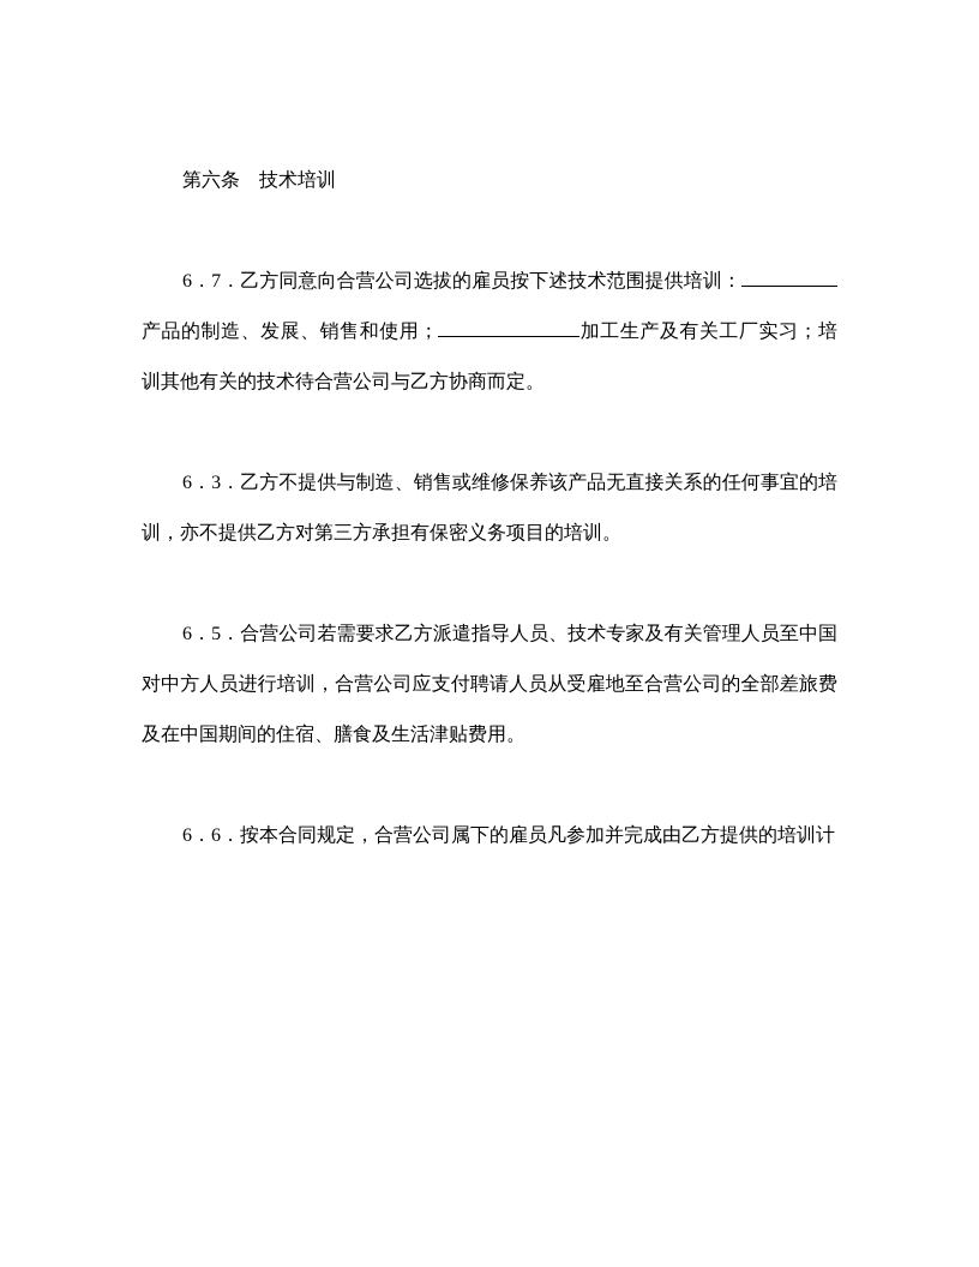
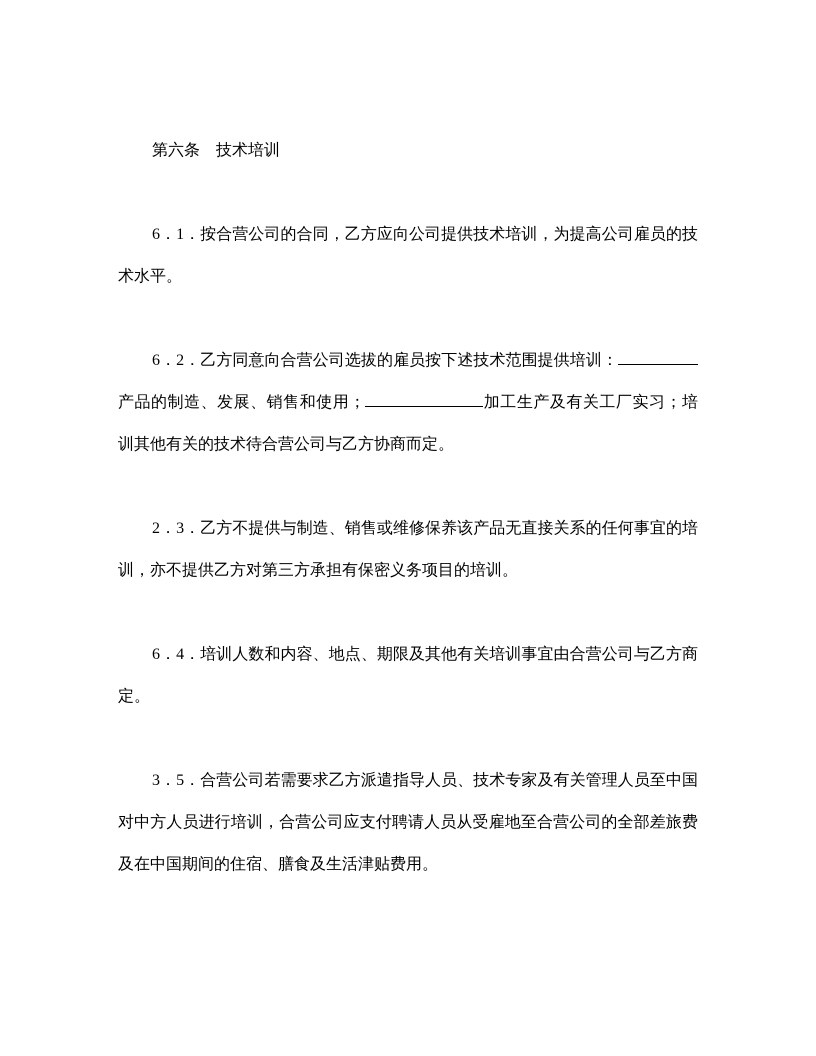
  第六条 技术培训
+ 6．1．按合营公司的合同，乙方应向公司提供技术培训，为提高公司雇员的技术水平。
- 6．7．乙方同意向合营公司选拔的雇员按下述技术范围提供培训：产品的制造、发展、销售和使用； 加工生产及有关工厂实习；培训其他有关的技术待合营公司与乙方协商而定。
+ 6．2．乙方同意向合营公司选拔的雇员按下述技术范围提供培训：产品的制造、发展、销售和使用； 加工生产及有关工厂实习；培训其他有关的技术待合营公司与乙方协商而定。
- 6．3．乙方不提供与制造、销售或维修保养该产品无直接关系的任何事宜的培训，亦不提供乙方对第三方承担有保密义务项目的培训。
+ 2．3．乙方不提供与制造、销售或维修保养该产品无直接关系的任何事宜的培训，亦不提供乙方对第三方承担有保密义务项目的培训。
+ 6．4．培训人数和内容、地点、期限及其他有关培训事宜由合营公司与乙方商定。
- 6．5．合营公司若需要求乙方派遣指导人员、技术专家及有关管理人员至中国对中方人员进行培训，合营公司应支付聘请人员从受雇地至合营公司的全部差旅费及在中国期间的住宿、膳食及生活津贴费用。
+ 3．5．合营公司若需要求乙方派遣指导人员、技术专家及有关管理人员至中国对中方人员进行培训，合营公司应支付聘请人员从受雇地至合营公司的全部差旅费及在中国期间的住宿、膳食及生活津贴费用。
- 6．6．按本合同规定，合营公司属下的雇员凡参加并完成由乙方提供的培训计
